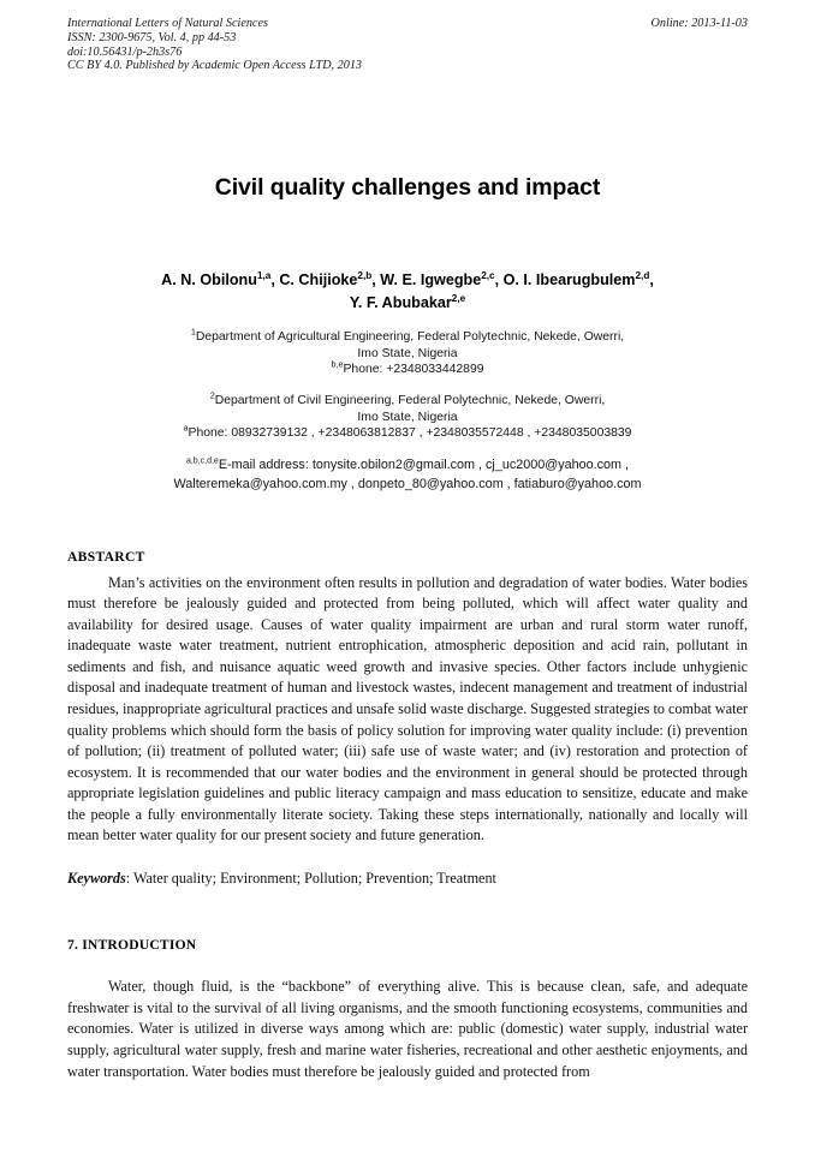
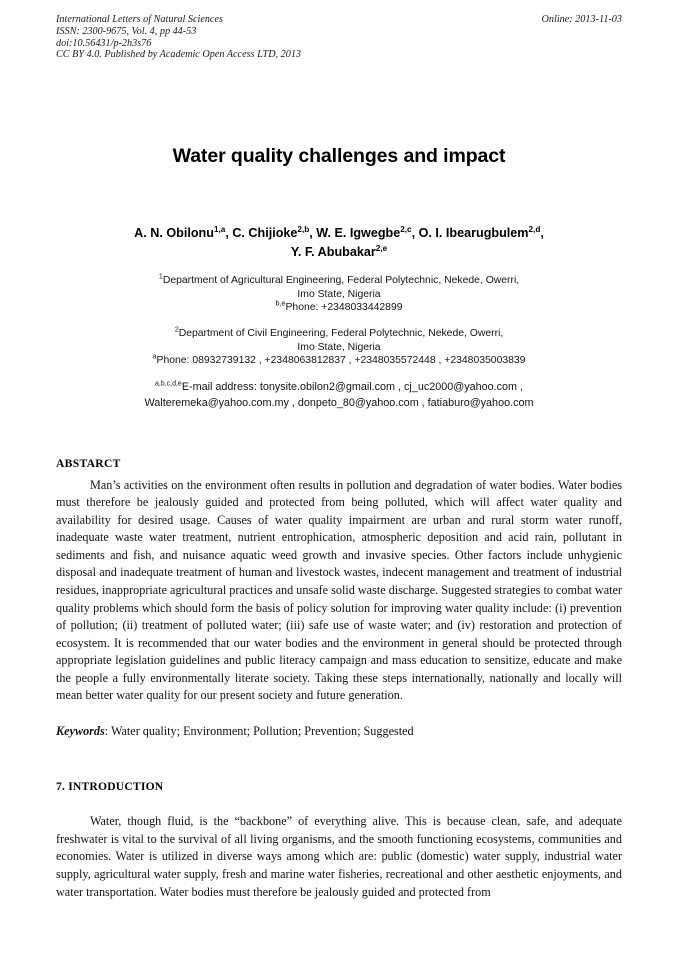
  International Letters of Natural Sciences
  ISSN: 2300-9675, Vol. 4, pp 44-53
  doi:10.56431/p-2h3s76
  CC BY 4.0. Published by Academic Open Access LTD, 2013
  Online: 2013-11-03
- Civil quality challenges and impact
+ Water quality challenges and impact
  A. N. Obilonu1,a, C. Chijioke2,b, W. E. Igwegbe2,c, O. I. Ibearugbulem2,d,
  Y. F. Abubakar2,e
  1Department of Agricultural Engineering, Federal Polytechnic, Nekede, Owerri,
  Imo State, Nigeria
  b,ePhone: +2348033442899
  2Department of Civil Engineering, Federal Polytechnic, Nekede, Owerri,
  Imo State, Nigeria
  aPhone: 08932739132 , +2348063812837 , +2348035572448 , +2348035003839
  E-mail address: tonysite.obilon2@gmail.com , cj_uc2000@yahoo.com ,
  Walteremeka@yahoo.com.my , donpeto_80@yahoo.com , fatiaburo@yahoo.com
  ABSTARCT
  Man’s activities on the environment often results in pollution and degradation of water bodies. Water bodies must therefore be jealously guided and protected from being polluted, which will affect water quality and availability for desired usage. Causes of water quality impairment are urban and rural storm water runoff, inadequate waste water treatment, nutrient entrophication, atmospheric deposition and acid rain, pollutant in sediments and fish, and nuisance aquatic weed growth and invasive species. Other factors include unhygienic disposal and inadequate treatment of human and livestock wastes, indecent management and treatment of industrial residues, inappropriate agricultural practices and unsafe solid waste discharge. Suggested strategies to combat water quality problems which should form the basis of policy solution for improving water quality include: (i) prevention of pollution; (ii) treatment of polluted water; (iii) safe use of waste water; and (iv) restoration and protection of ecosystem. It is recommended that our water bodies and the environment in general should be protected through appropriate legislation guidelines and public literacy campaign and mass education to sensitize, educate and make the people a fully environmentally literate society. Taking these steps internationally, nationally and locally will mean better water quality for our present society and future generation.
- Keywords: Water quality; Environment; Pollution; Prevention; Treatment
+ Keywords: Water quality; Environment; Pollution; Prevention; Suggested
  7. INTRODUCTION
  Water, though fluid, is the “backbone” of everything alive. This is because clean, safe, and adequate freshwater is vital to the survival of all living organisms, and the smooth functioning ecosystems, communities and economies. Water is utilized in diverse ways among which are: public (domestic) water supply, industrial water supply, agricultural water supply, fresh and marine water fisheries, recreational and other aesthetic enjoyments, and water transportation. Water bodies must therefore be jealously guided and protected from
